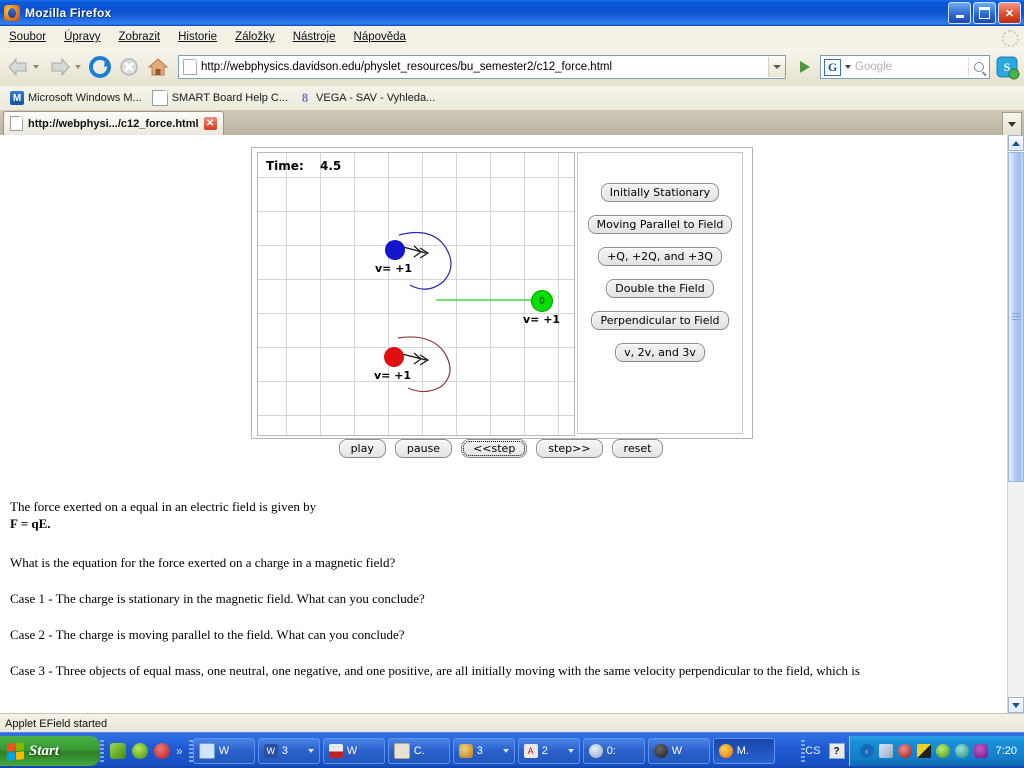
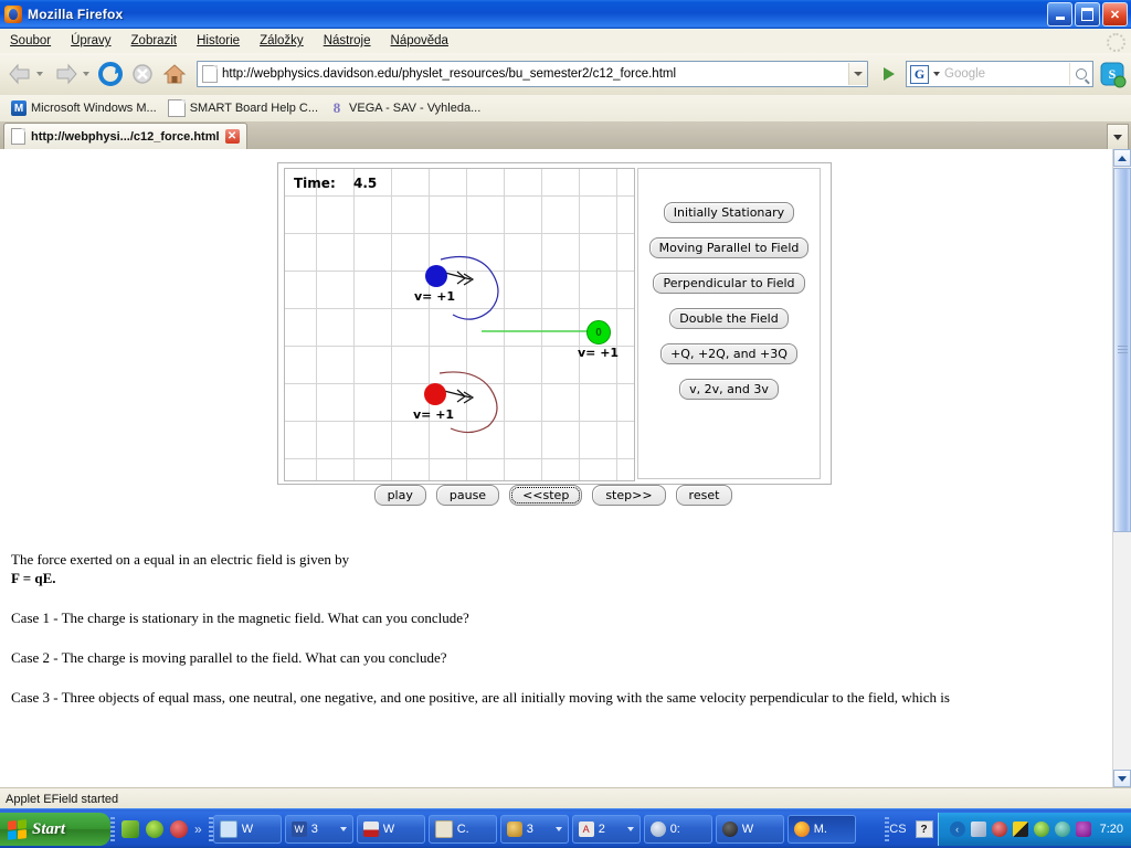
  Mozilla Firefox
  ✕
  Soubor
  Úpravy
  Zobrazit
  Historie
  Záložky
  Nástroje
  Nápověda
  http://webphysics.davidson.edu/physlet_resources/bu_semester2/c12_force.html
  G
  Google
  S
  M
  Microsoft Windows M...
  SMART Board Help C...
  8
  VEGA - SAV - Vyhleda...
  http://webphysi.../c12_force.html
  ✕
  Time:
  4.5
  v= +1
  0
  v= +1
  v= +1
  Initially Stationary
  Moving Parallel to Field
- +Q, +2Q, and +3Q
+ Perpendicular to Field
  Double the Field
- Perpendicular to Field
+ +Q, +2Q, and +3Q
  v, 2v, and 3v
  play
  pause
  <<step
  step>>
  reset
  The force exerted on a equal in an electric field is given by
  F = qE.
- What is the equation for the force exerted on a charge in a magnetic field?
  Case 1 - The charge is stationary in the magnetic field. What can you conclude?
  Case 2 - The charge is moving parallel to the field. What can you conclude?
  Case 3 - Three objects of equal mass, one neutral, one negative, and one positive, are all initially moving with the same velocity perpendicular to the field, which is
  Applet EField started
  Start
  »
  W
  W
  3
  W
  C.
  3
  A
  2
  0:
  W
  M.
  CS
  ?
  ‹
  7:20
